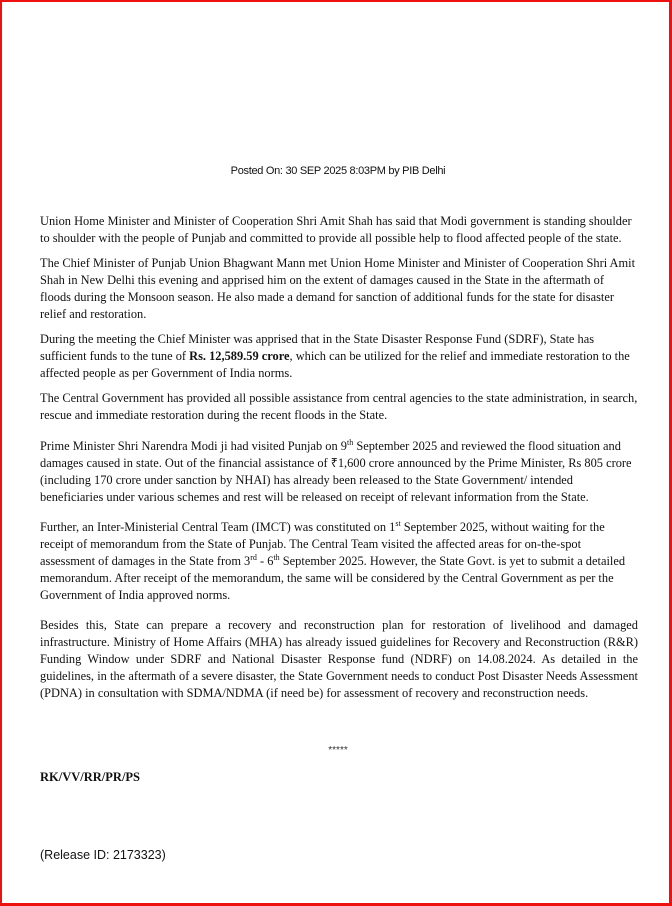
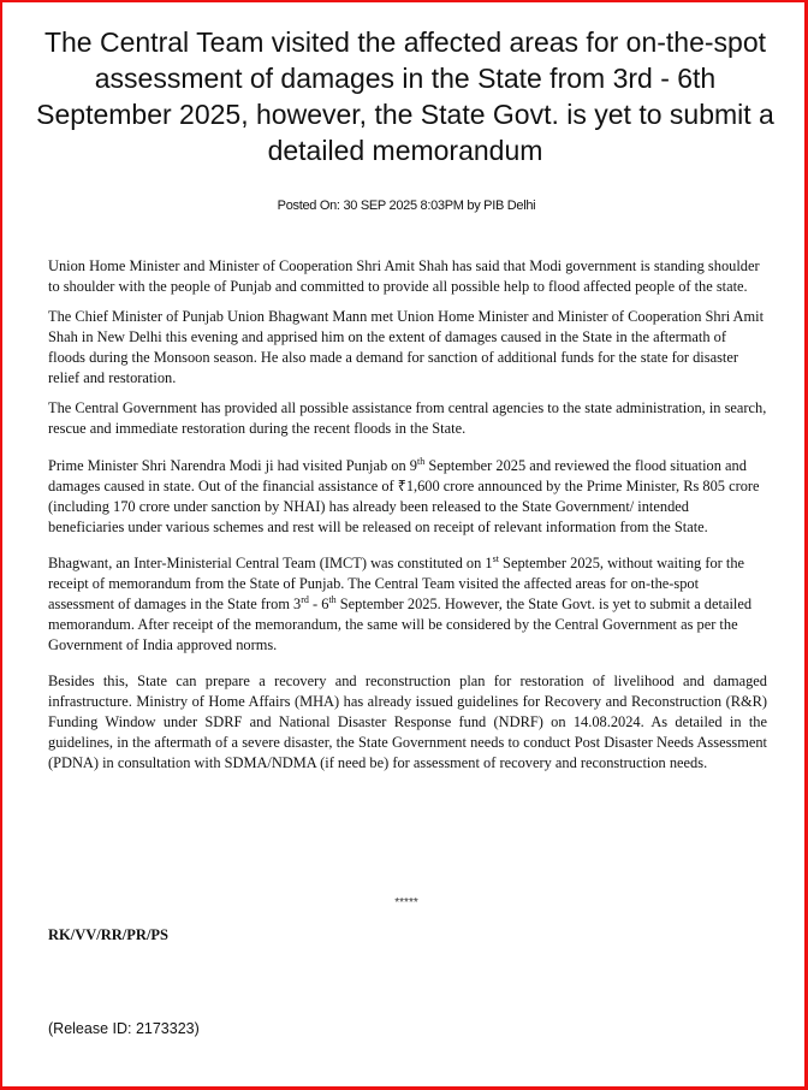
+ The Central Team visited the affected areas for on-the-spot assessment of damages in the State from 3rd - 6th September 2025, however, the State Govt. is yet to submit a detailed memorandum
  Posted On: 30 SEP 2025 8:03PM by PIB Delhi
  Union Home Minister and Minister of Cooperation Shri Amit Shah has said that Modi government is standing shoulder to shoulder with the people of Punjab and committed to provide all possible help to flood affected people of the state.
  The Chief Minister of Punjab Union Bhagwant Mann met Union Home Minister and Minister of Cooperation Shri Amit Shah in New Delhi this evening and apprised him on the extent of damages caused in the State in the aftermath of floods during the Monsoon season. He also made a demand for sanction of additional funds for the state for disaster relief and restoration.
- During the meeting the Chief Minister was apprised that in the State Disaster Response Fund (SDRF), State has sufficient funds to the tune of Rs. 12,589.59 crore, which can be utilized for the relief and immediate restoration to the affected people as per Government of India norms.
  The Central Government has provided all possible assistance from central agencies to the state administration, in search, rescue and immediate restoration during the recent floods in the State.
  Prime Minister Shri Narendra Modi ji had visited Punjab on 9th September 2025 and reviewed the flood situation and damages caused in state. Out of the financial assistance of ₹1,600 crore announced by the Prime Minister, Rs 805 crore (including 170 crore under sanction by NHAI) has already been released to the State Government/ intended beneficiaries under various schemes and rest will be released on receipt of relevant information from the State.
- Further, an Inter-Ministerial Central Team (IMCT) was constituted on 1st September 2025, without waiting for the receipt of memorandum from the State of Punjab. The Central Team visited the affected areas for on-the-spot assessment of damages in the State from 3rd - 6th September 2025. However, the State Govt. is yet to submit a detailed memorandum. After receipt of the memorandum, the same will be considered by the Central Government as per the Government of India approved norms.
+ Bhagwant, an Inter-Ministerial Central Team (IMCT) was constituted on 1st September 2025, without waiting for the receipt of memorandum from the State of Punjab. The Central Team visited the affected areas for on-the-spot assessment of damages in the State from 3rd - 6th September 2025. However, the State Govt. is yet to submit a detailed memorandum. After receipt of the memorandum, the same will be considered by the Central Government as per the Government of India approved norms.
  Besides this, State can prepare a recovery and reconstruction plan for restoration of livelihood and damaged infrastructure. Ministry of Home Affairs (MHA) has already issued guidelines for Recovery and Reconstruction (R&R) Funding Window under SDRF and National Disaster Response fund (NDRF) on 14.08.2024. As detailed in the guidelines, in the aftermath of a severe disaster, the State Government needs to conduct Post Disaster Needs Assessment (PDNA) in consultation with SDMA/NDMA (if need be) for assessment of recovery and reconstruction needs.
  *****
  RK/VV/RR/PR/PS
  (Release ID: 2173323)
